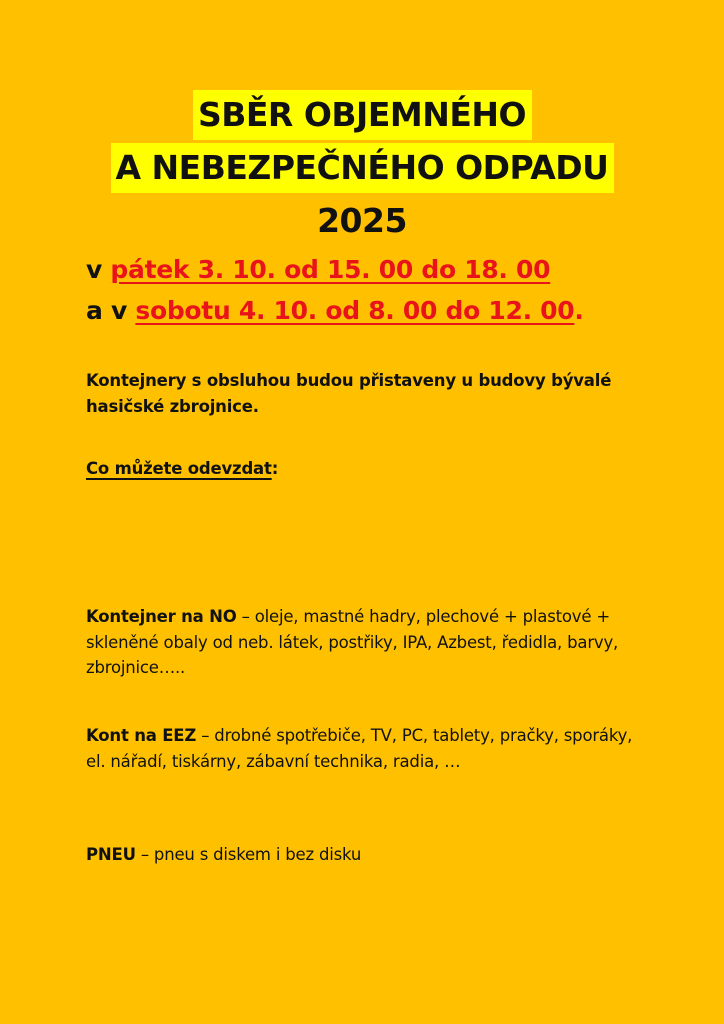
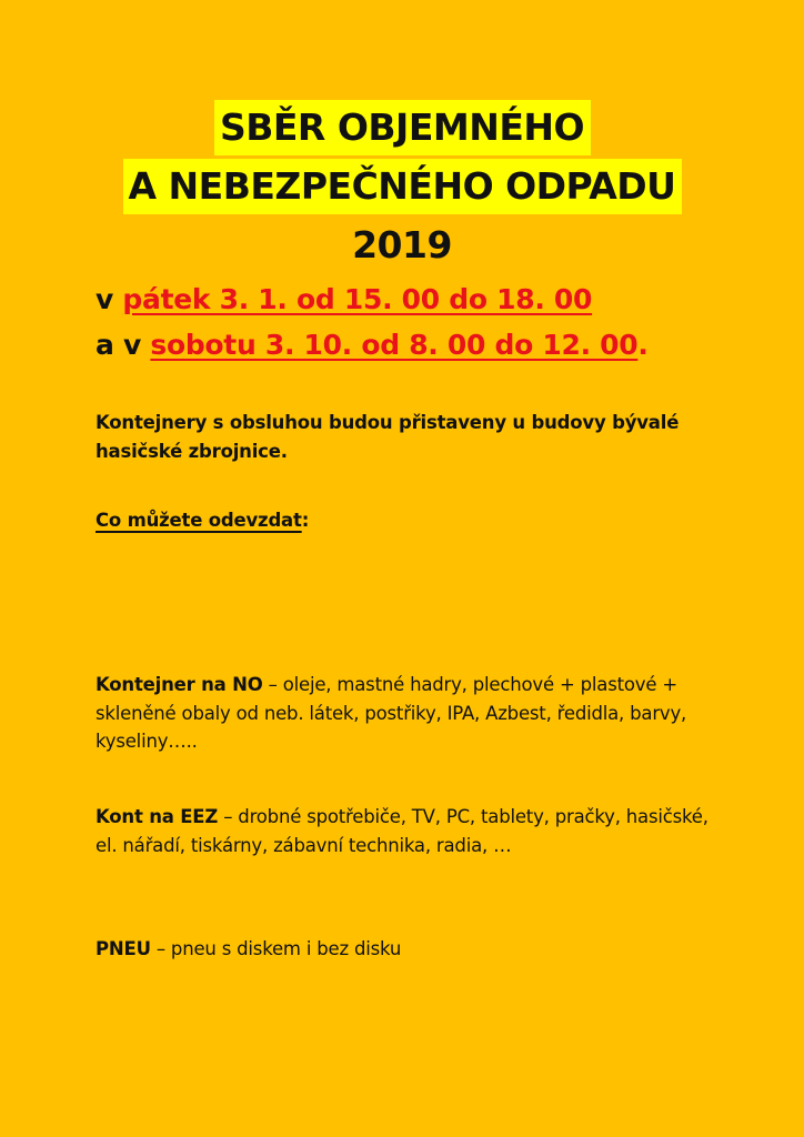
  SBĚR OBJEMNÉHO
  A NEBEZPEČNÉHO ODPADU
- 2025
+ 2019
- v pátek 3. 10. od 15. 00 do 18. 00
+ v pátek 3. 1. od 15. 00 do 18. 00
- a v sobotu 4. 10. od 8. 00 do 12. 00.
+ a v sobotu 3. 10. od 8. 00 do 12. 00.
  Kontejnery s obsluhou budou přistaveny u budovy bývalé hasičské zbrojnice.
  Co můžete odevzdat:
- Kontejner na NO – oleje, mastné hadry, plechové + plastové + skleněné obaly od neb. látek, postřiky, IPA, Azbest, ředidla, barvy, zbrojnice…..
+ Kontejner na NO – oleje, mastné hadry, plechové + plastové + skleněné obaly od neb. látek, postřiky, IPA, Azbest, ředidla, barvy, kyseliny…..
- Kont na EEZ – drobné spotřebiče, TV, PC, tablety, pračky, sporáky, el. nářadí, tiskárny, zábavní technika, radia, …
+ Kont na EEZ – drobné spotřebiče, TV, PC, tablety, pračky, hasičské, el. nářadí, tiskárny, zábavní technika, radia, …
  PNEU – pneu s diskem i bez disku
